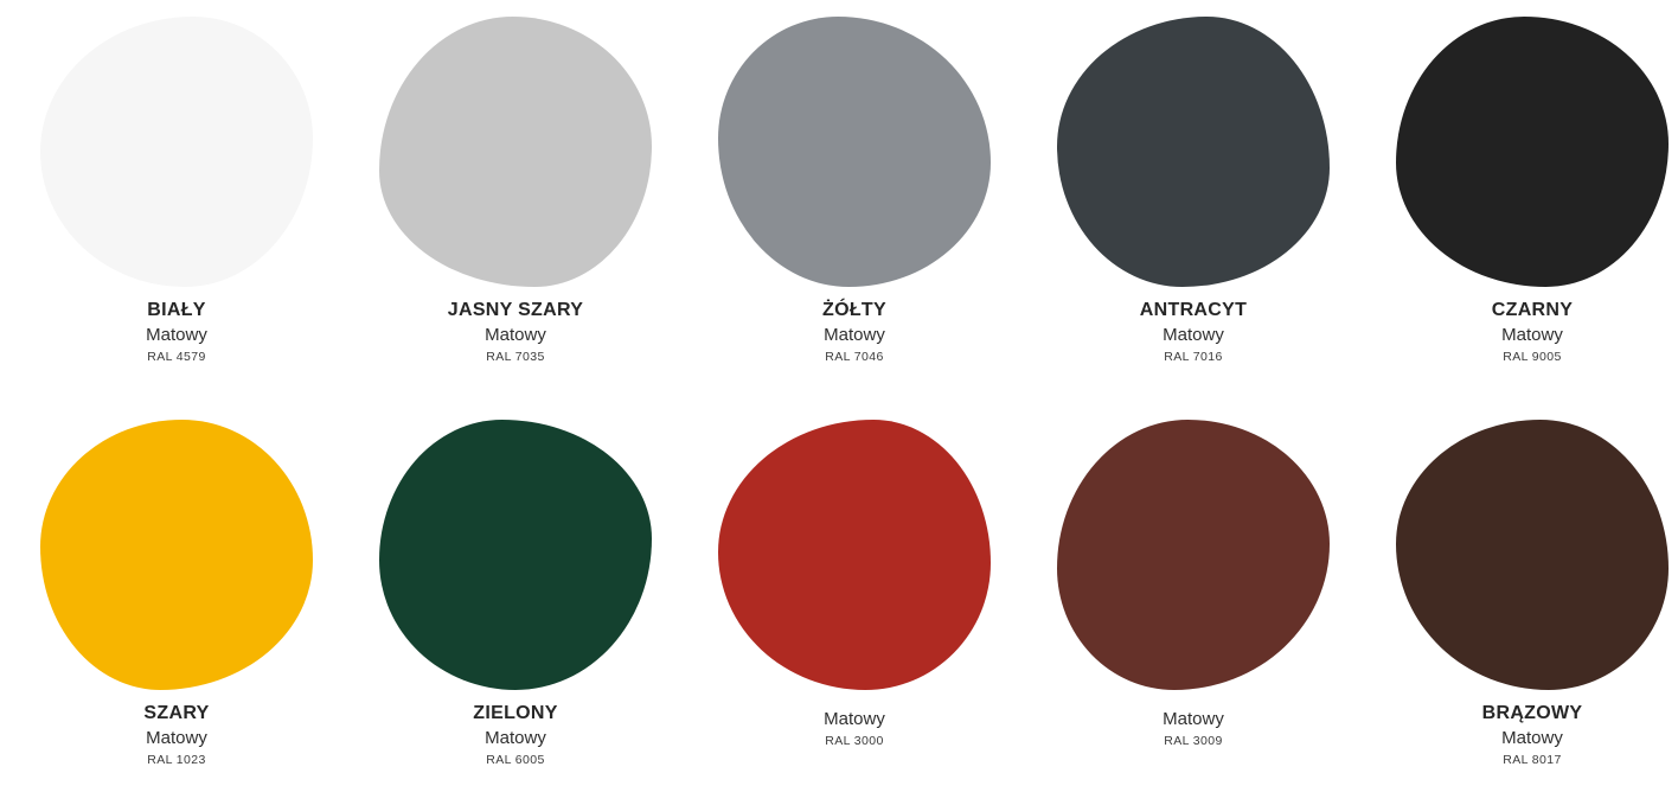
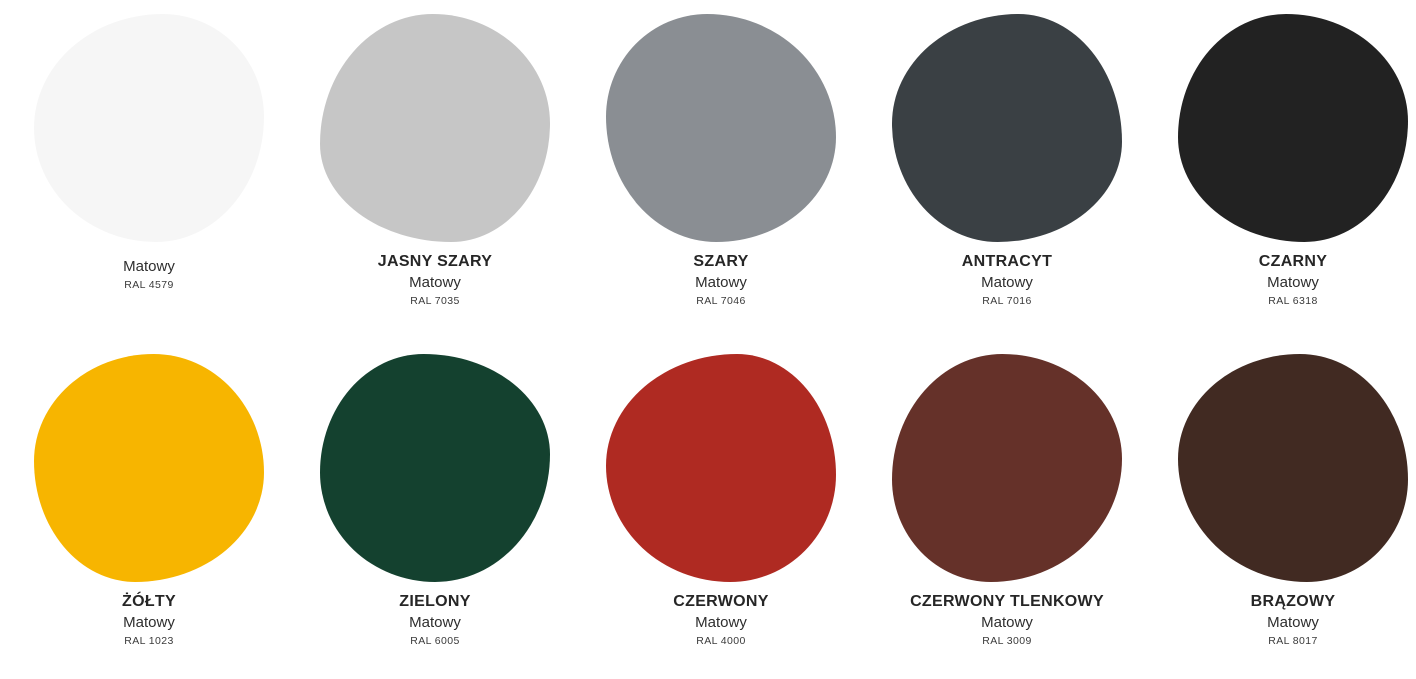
- BIAŁY
  Matowy
  RAL 4579
  JASNY SZARY
  Matowy
  RAL 7035
- ŻÓŁTY
+ SZARY
  Matowy
  RAL 7046
  ANTRACYT
  Matowy
  RAL 7016
  CZARNY
  Matowy
- RAL 9005
+ RAL 6318
- SZARY
+ ŻÓŁTY
  Matowy
  RAL 1023
  ZIELONY
  Matowy
  RAL 6005
+ CZERWONY
  Matowy
- RAL 3000
+ RAL 4000
+ CZERWONY TLENKOWY
  Matowy
  RAL 3009
  BRĄZOWY
  Matowy
  RAL 8017
